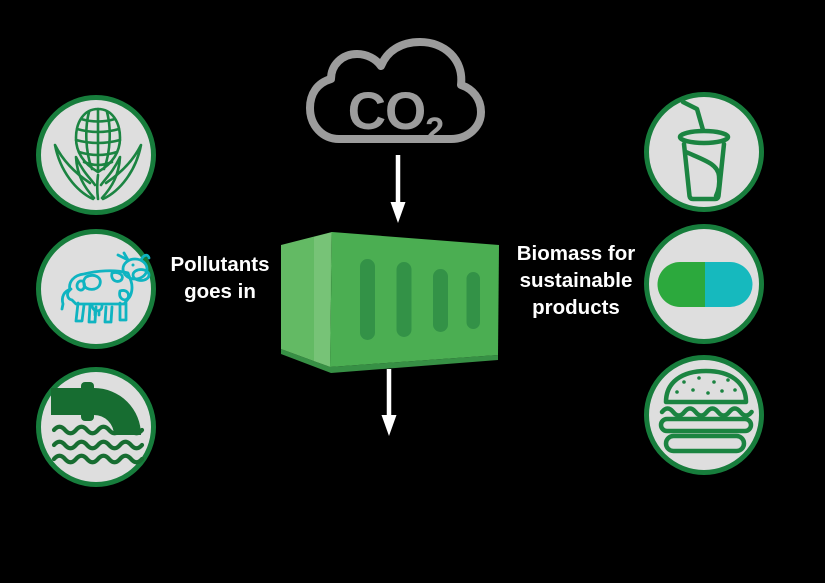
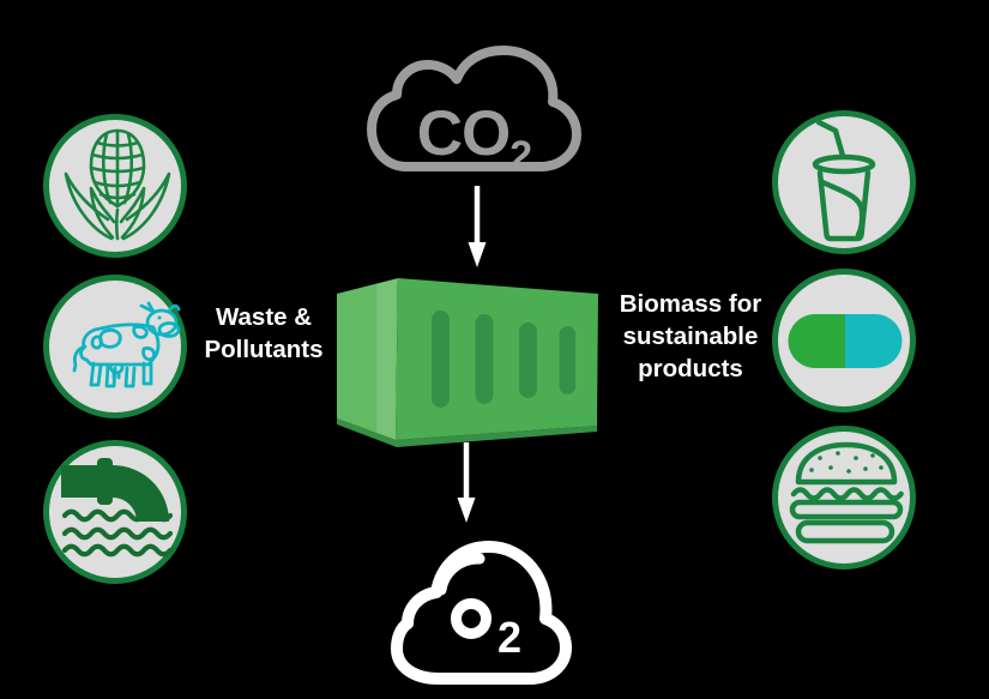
  CO2
+ 2
+ Waste &
  Pollutants
- goes in
  Biomass for
  sustainable
  products
